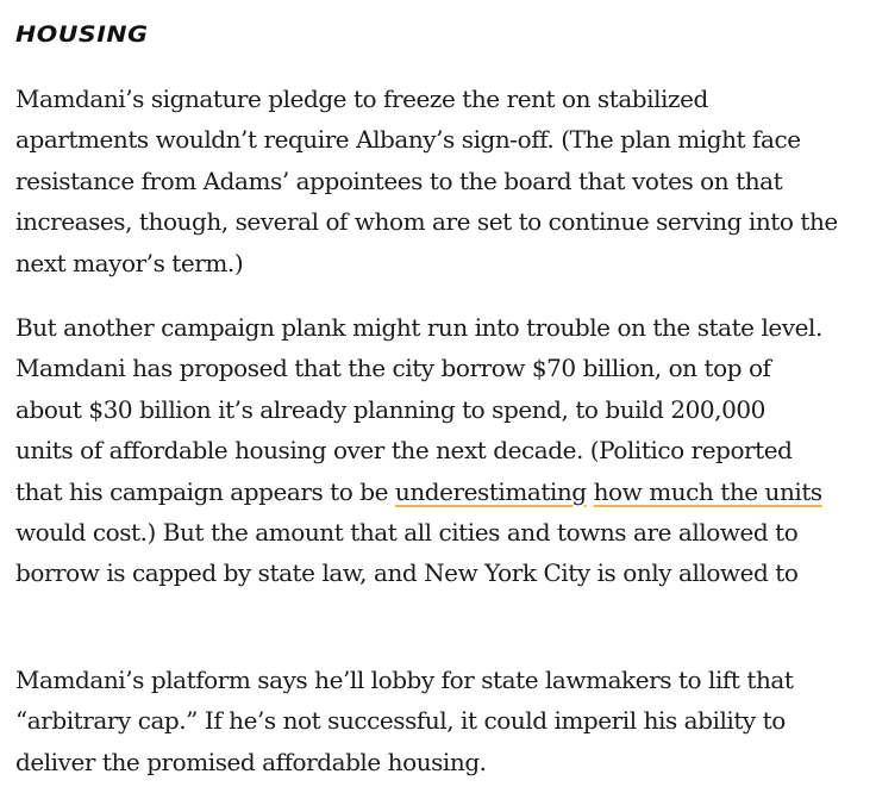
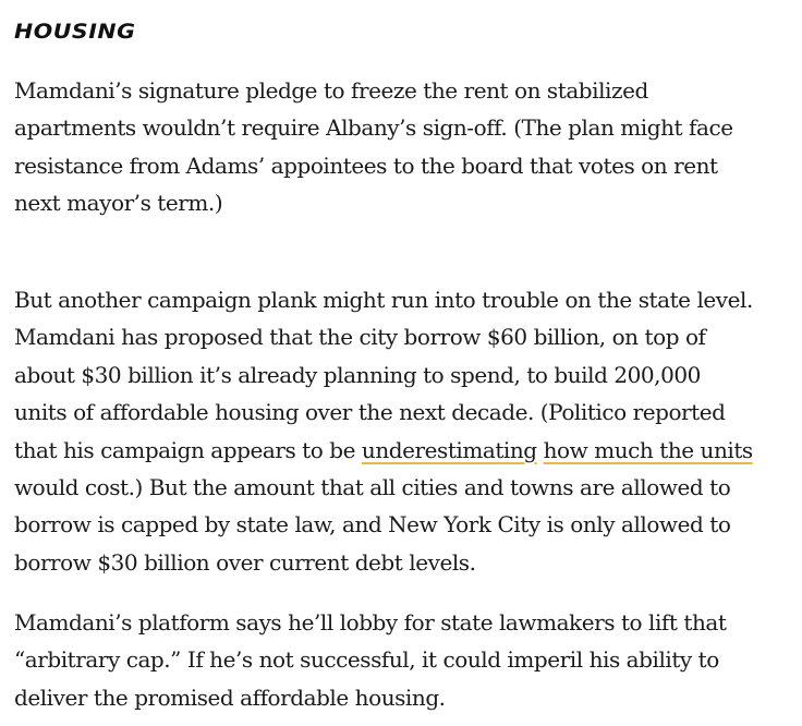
  HOUSING
  Mamdani’s signature pledge to freeze the rent on stabilized
  apartments wouldn’t require Albany’s sign-off. (The plan might face
- resistance from Adams’ appointees to the board that votes on that
+ resistance from Adams’ appointees to the board that votes on rent
- increases, though, several of whom are set to continue serving into the
  next mayor’s term.)
  But another campaign plank might run into trouble on the state level.
- Mamdani has proposed that the city borrow $70 billion, on top of
+ Mamdani has proposed that the city borrow $60 billion, on top of
  about $30 billion it’s already planning to spend, to build 200,000
  units of affordable housing over the next decade. (Politico reported
  that his campaign appears to be underestimating how much the units
  would cost.) But the amount that all cities and towns are allowed to
  borrow is capped by state law, and New York City is only allowed to
+ borrow $30 billion over current debt levels.
  Mamdani’s platform says he’ll lobby for state lawmakers to lift that
  “arbitrary cap.” If he’s not successful, it could imperil his ability to
  deliver the promised affordable housing.
